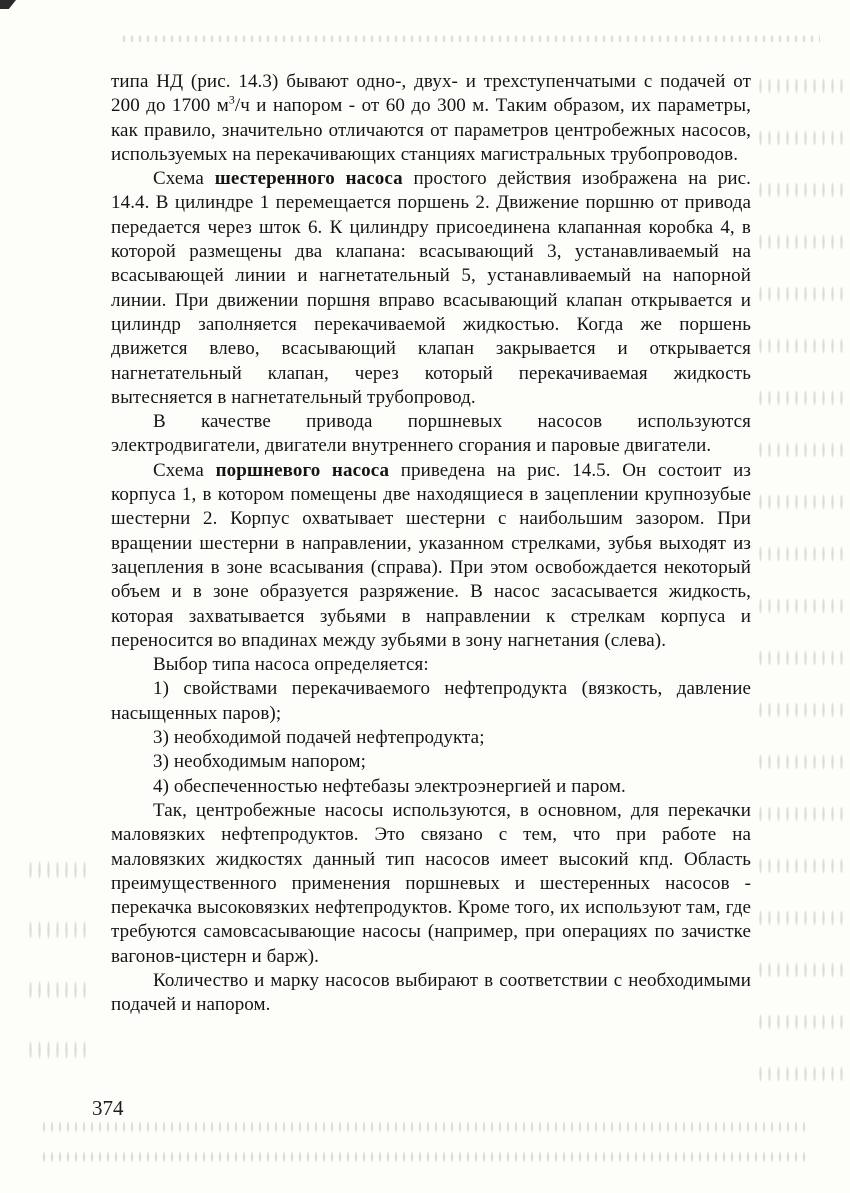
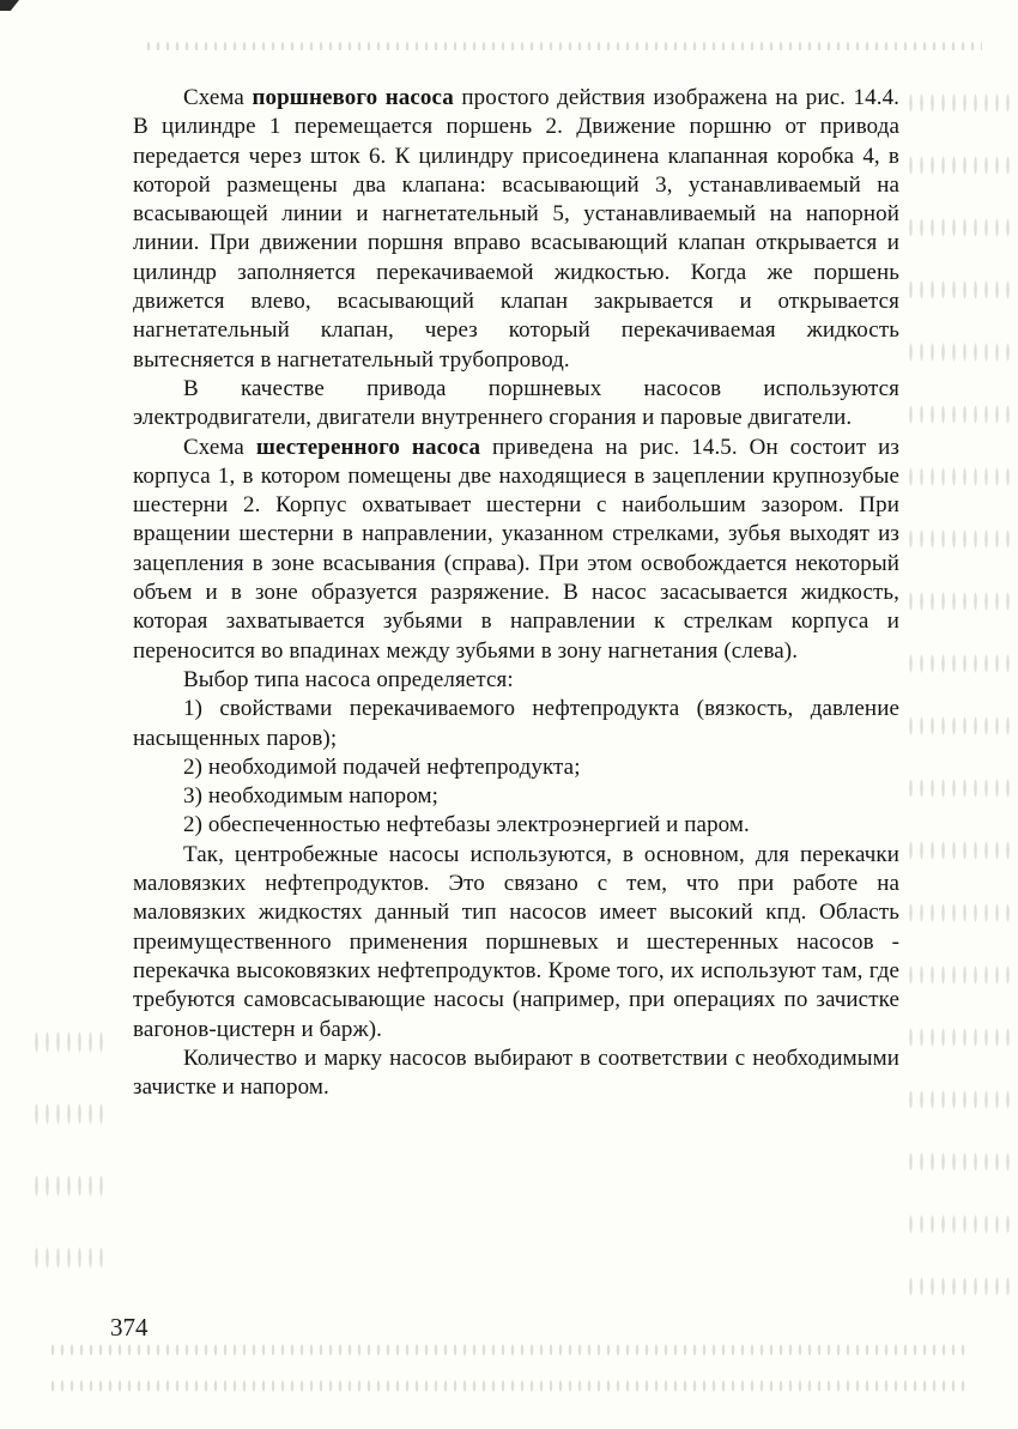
- типа НД (рис. 14.3) бывают одно-, двух- и трехступенчатыми с подачей от 200 до 1700 м3/ч и напором - от 60 до 300 м. Таким образом, их параметры, как правило, значительно отличаются от параметров центробежных насосов, используемых на перекачивающих станциях магистральных трубопроводов.
- Схема шестеренного насоса простого действия изображена на рис. 14.4. В цилиндре 1 перемещается поршень 2. Движение поршню от привода передается через шток 6. К цилиндру присоединена клапанная коробка 4, в которой размещены два клапана: всасывающий 3, устанавливаемый на всасывающей линии и нагнетательный 5, устанавливаемый на напорной линии. При движении поршня вправо всасывающий клапан открывается и цилиндр заполняется перекачиваемой жидкостью. Когда же поршень движется влево, всасывающий клапан закрывается и открывается нагнетательный клапан, через который перекачиваемая жидкость вытесняется в нагнетательный трубопровод.
+ Схема поршневого насоса простого действия изображена на рис. 14.4. В цилиндре 1 перемещается поршень 2. Движение поршню от привода передается через шток 6. К цилиндру присоединена клапанная коробка 4, в которой размещены два клапана: всасывающий 3, устанавливаемый на всасывающей линии и нагнетательный 5, устанавливаемый на напорной линии. При движении поршня вправо всасывающий клапан открывается и цилиндр заполняется перекачиваемой жидкостью. Когда же поршень движется влево, всасывающий клапан закрывается и открывается нагнетательный клапан, через который перекачиваемая жидкость вытесняется в нагнетательный трубопровод.
  В качестве привода поршневых насосов используются электродвигатели, двигатели внутреннего сгорания и паровые двигатели.
- Схема поршневого насоса приведена на рис. 14.5. Он состоит из корпуса 1, в котором помещены две находящиеся в зацеплении крупнозубые шестерни 2. Корпус охватывает шестерни с наибольшим зазором. При вращении шестерни в направлении, указанном стрелками, зубья выходят из зацепления в зоне всасывания (справа). При этом освобождается некоторый объем и в зоне образуется разряжение. В насос засасывается жидкость, которая захватывается зубьями в направлении к стрелкам корпуса и переносится во впадинах между зубьями в зону нагнетания (слева).
+ Схема шестеренного насоса приведена на рис. 14.5. Он состоит из корпуса 1, в котором помещены две находящиеся в зацеплении крупнозубые шестерни 2. Корпус охватывает шестерни с наибольшим зазором. При вращении шестерни в направлении, указанном стрелками, зубья выходят из зацепления в зоне всасывания (справа). При этом освобождается некоторый объем и в зоне образуется разряжение. В насос засасывается жидкость, которая захватывается зубьями в направлении к стрелкам корпуса и переносится во впадинах между зубьями в зону нагнетания (слева).
  Выбор типа насоса определяется:
  1) свойствами перекачиваемого нефтепродукта (вязкость, давление насыщенных паров);
- 3) необходимой подачей нефтепродукта;
+ 2) необходимой подачей нефтепродукта;
  3) необходимым напором;
- 4) обеспеченностью нефтебазы электроэнергией и паром.
+ 2) обеспеченностью нефтебазы электроэнергией и паром.
  Так, центробежные насосы используются, в основном, для перекачки маловязких нефтепродуктов. Это связано с тем, что при работе на маловязких жидкостях данный тип насосов имеет высокий кпд. Область преимущественного применения поршневых и шестеренных насосов - перекачка высоковязких нефтепродуктов. Кроме того, их используют там, где требуются самовсасывающие насосы (например, при операциях по зачистке вагонов-цистерн и барж).
- Количество и марку насосов выбирают в соответствии с необходимыми подачей и напором.
+ Количество и марку насосов выбирают в соответствии с необходимыми зачистке и напором.
  374
